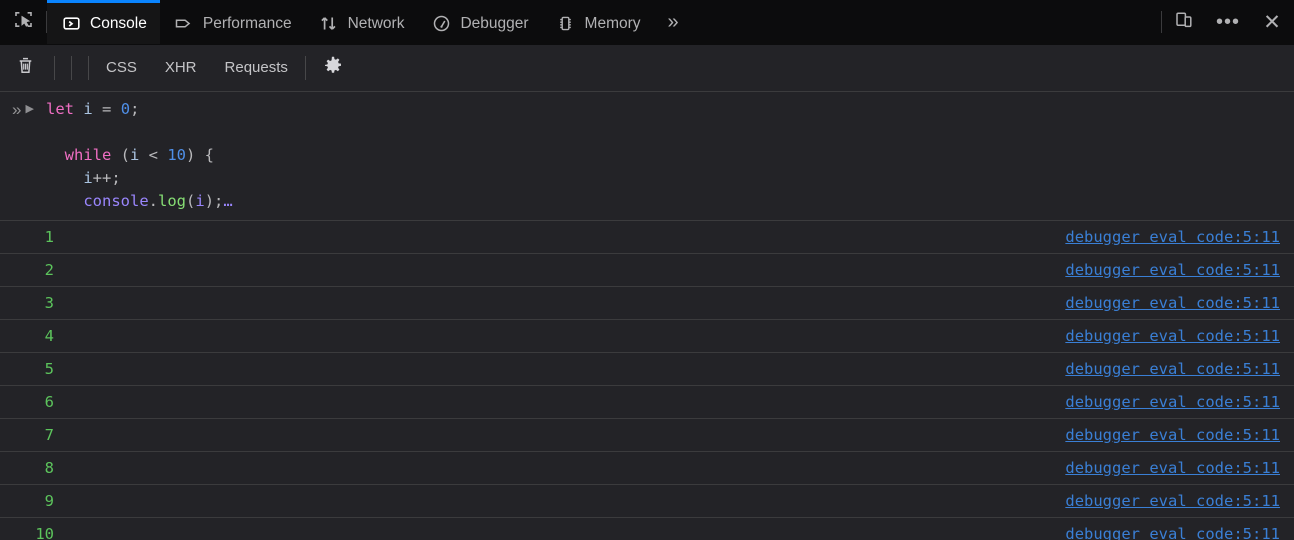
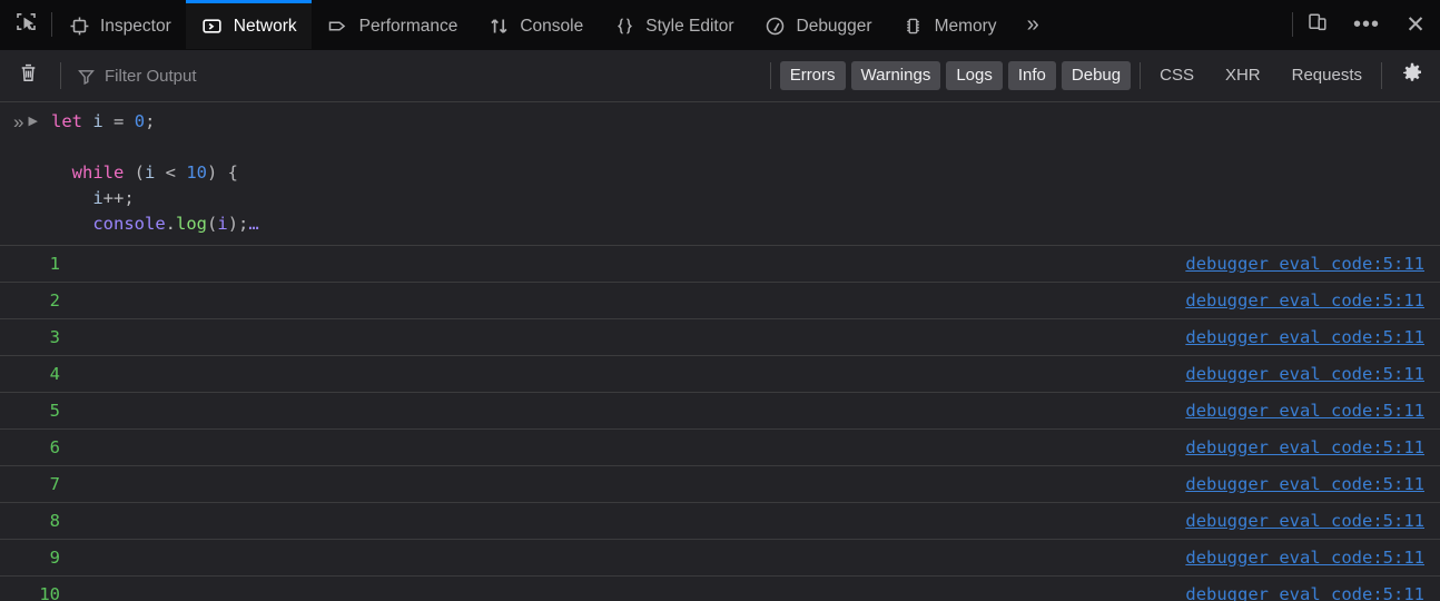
+ Inspector
- Console
+ Network
  Performance
- Network
+ Console
+ Style Editor
  Debugger
  Memory
  »
  •••
  ✕
+ Filter Output
+ Errors
+ Warnings
+ Logs
+ Info
+ Debug
  CSS
  XHR
  Requests
  »
  ▶
  let i = 0; while (i < 10) { i++; console.log(i);…
  1
  debugger eval code:5:11
  2
  debugger eval code:5:11
  3
  debugger eval code:5:11
  4
  debugger eval code:5:11
  5
  debugger eval code:5:11
  6
  debugger eval code:5:11
  7
  debugger eval code:5:11
  8
  debugger eval code:5:11
  9
  debugger eval code:5:11
  10
  debugger eval code:5:11
